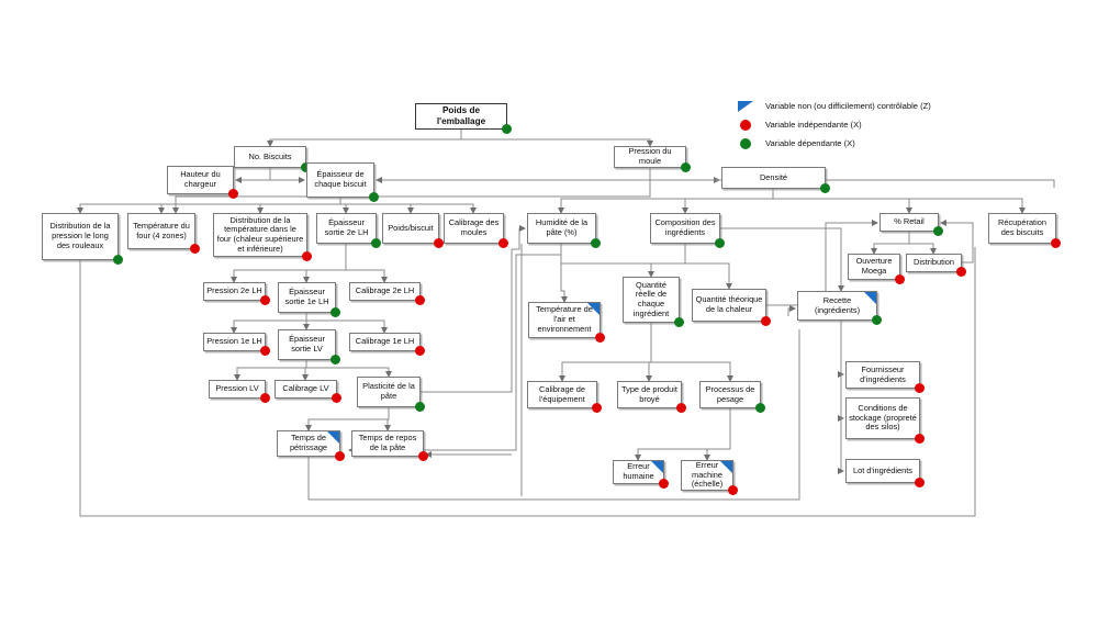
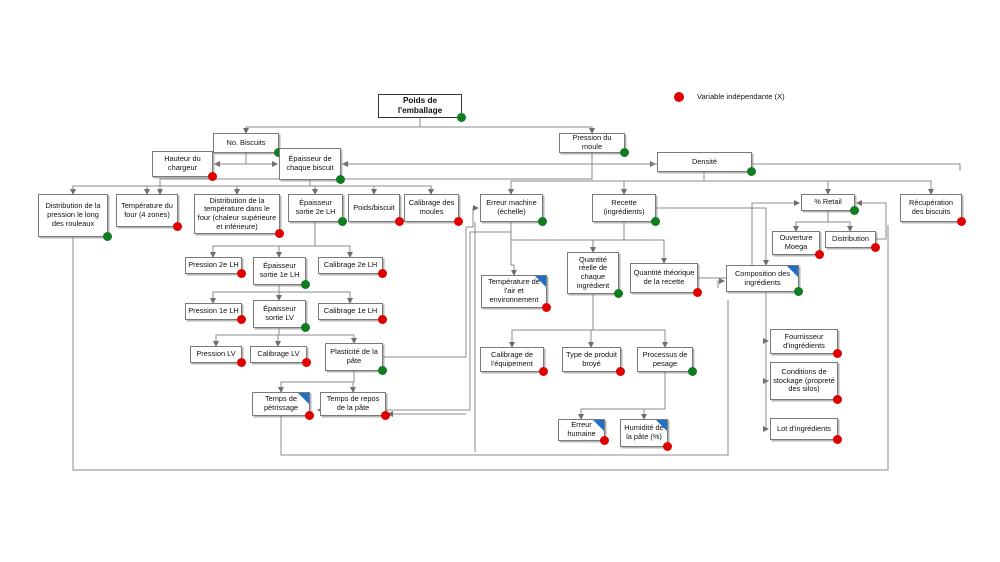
- Variable non (ou difficilement) contrôlable (Z)
  Variable indépendante (X)
- Variable dépendante (X)
  Poids de l'emballage
  No. Biscuits
  Pression du moule
  Hauteur du chargeur
  Épaisseur de chaque biscuit
  Densité
  Distribution de la pression le long des rouleaux
  Température du four (4 zones)
  Distribution de la température dans le four (chaleur supérieure et inférieure)
  Épaisseur sortie 2e LH
  Poids/biscuit
  Calibrage des moules
- Humidité de la pâte (%)
+ Erreur machine (échelle)
- Composition des ingrédients
+ Recette (ingrédients)
  % Retail
  Récupération des biscuits
  Ouverture Moega
  Distribution
  Pression 2e LH
  Épaisseur sortie 1e LH
  Calibrage 2e LH
  Quantité réelle de chaque ingrédient
- Quantité théorique de la chaleur
+ Quantité théorique de la recette
- Recette (ingrédients)
+ Composition des ingrédients
  Température de l'air et environnement
  Pression 1e LH
  Épaisseur sortie LV
  Calibrage 1e LH
  Fournisseur d'ingrédients
  Pression LV
  Calibrage LV
  Plasticité de la pâte
  Calibrage de l'équipement
  Type de produit broyé
  Processus de pesage
  Conditions de stockage (propreté des silos)
  Temps de pétrissage
  Temps de repos de la pâte
  Lot d'ingrédients
  Erreur humaine
- Erreur machine (échelle)
+ Humidité de la pâte (%)
